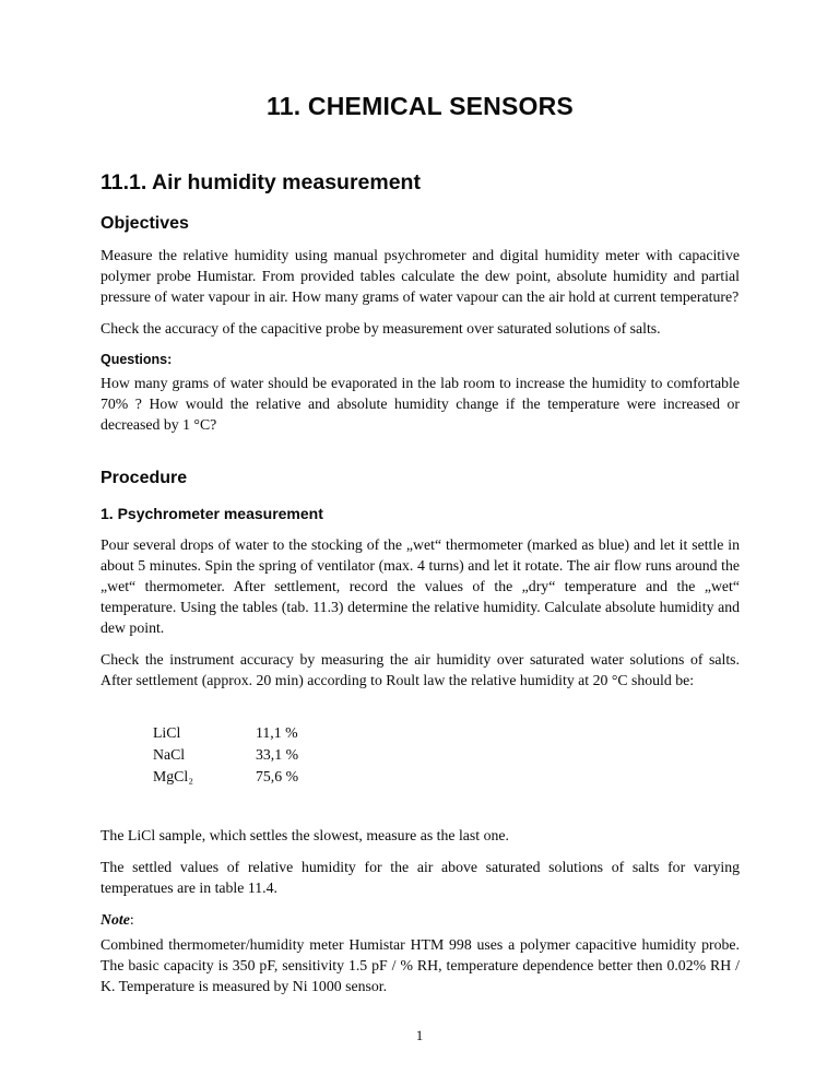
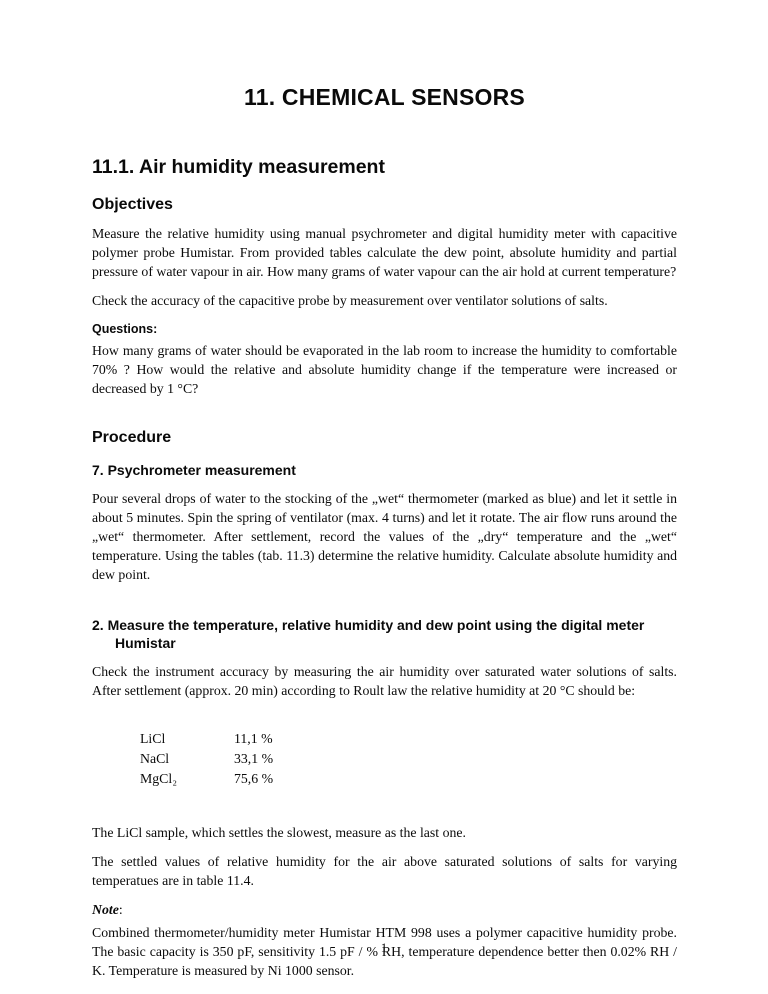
  11. CHEMICAL SENSORS
  11.1. Air humidity measurement
  Objectives
  Measure the relative humidity using manual psychrometer and digital humidity meter with capacitive polymer probe Humistar. From provided tables calculate the dew point, absolute humidity and partial pressure of water vapour in air. How many grams of water vapour can the air hold at current temperature?
- Check the accuracy of the capacitive probe by measurement over saturated solutions of salts.
+ Check the accuracy of the capacitive probe by measurement over ventilator solutions of salts.
  Questions:
  How many grams of water should be evaporated in the lab room to increase the humidity to comfortable 70% ? How would the relative and absolute humidity change if the temperature were increased or decreased by 1 °C?
  Procedure
- 1. Psychrometer measurement
+ 7. Psychrometer measurement
  Pour several drops of water to the stocking of the „wet“ thermometer (marked as blue) and let it settle in about 5 minutes. Spin the spring of ventilator (max. 4 turns) and let it rotate. The air flow runs around the „wet“ thermometer. After settlement, record the values of the „dry“ temperature and the „wet“ temperature. Using the tables (tab. 11.3) determine the relative humidity. Calculate absolute humidity and dew point.
+ 2. Measure the temperature, relative humidity and dew point using the digital meter Humistar
  Check the instrument accuracy by measuring the air humidity over saturated water solutions of salts. After settlement (approx. 20 min) according to Roult law the relative humidity at 20 °C should be:
  LiCl
  11,1 %
  NaCl
  33,1 %
  MgCl₂
  75,6 %
  The LiCl sample, which settles the slowest, measure as the last one.
  The settled values of relative humidity for the air above saturated solutions of salts for varying temperatues are in table 11.4.
  Note:
  Combined thermometer/humidity meter Humistar HTM 998 uses a polymer capacitive humidity probe. The basic capacity is 350 pF, sensitivity 1.5 pF / % RH, temperature dependence better then 0.02% RH / K. Temperature is measured by Ni 1000 sensor.
  1
